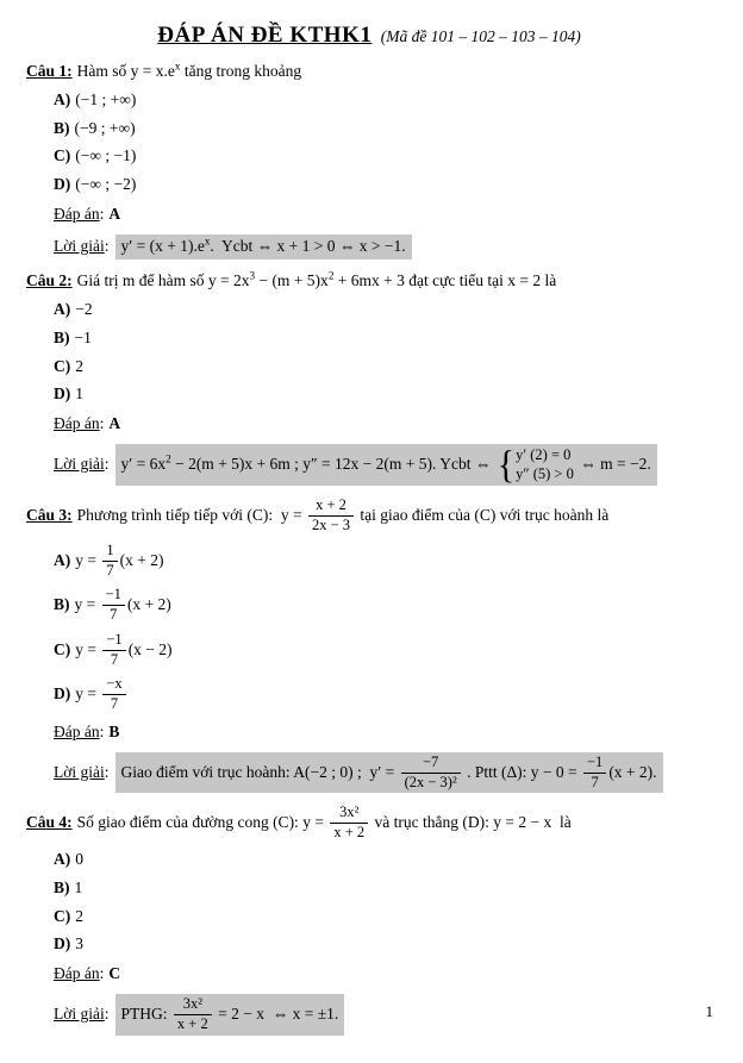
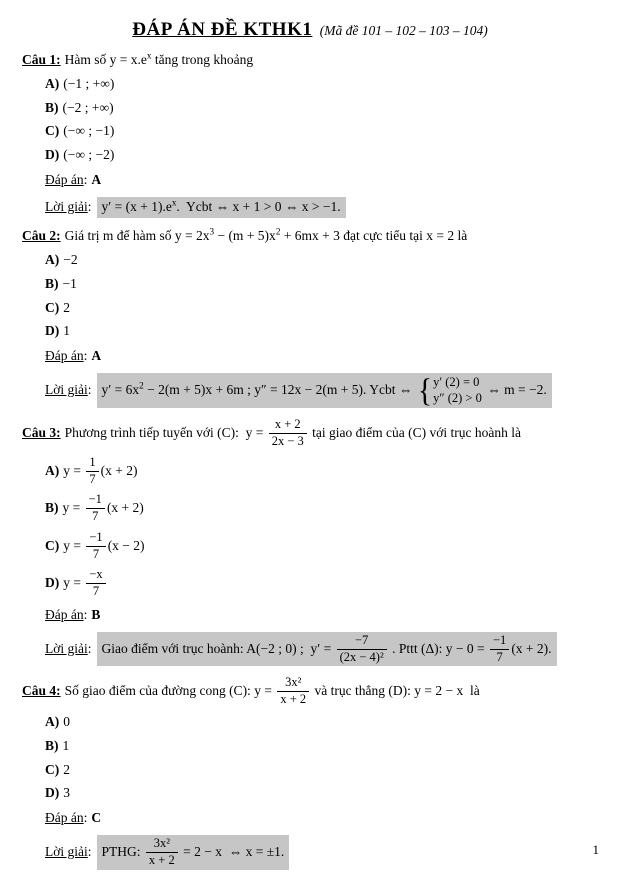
  ĐÁP ÁN ĐỀ KTHK1 (Mã đề 101 – 102 – 103 – 104)
  Câu 1: Hàm số y = x.ex tăng trong khoảng
  A) (−1 ; +∞)
- B) (−9 ; +∞)
+ B) (−2 ; +∞)
  C) (−∞ ; −1)
  D) (−∞ ; −2)
  Đáp án: A
  Lời giải:
  y′ = (x + 1).ex. Ycbt ⇔ x + 1 > 0 ⇔ x > −1.
  Câu 2: Giá trị m để hàm số y = 2x3 − (m + 5)x2 + 6mx + 3 đạt cực tiểu tại x = 2 là
  A) −2
  B) −1
  C) 2
  D) 1
  Đáp án: A
  Lời giải:
  y′ = 6x2 − 2(m + 5)x + 6m ; y″ = 12x − 2(m + 5). Ycbt ⇔
  {
  y′ (2) = 0
- y″ (5) > 0
+ y″ (2) > 0
  ⇔ m = −2.
  Câu 3:
- Phương trình tiếp tiếp với (C): y =
+ Phương trình tiếp tuyến với (C): y =
  x + 2
  2x − 3
  tại giao điểm của (C) với trục hoành là
  A)
  y =
  1
  7
  (x + 2)
  B)
  y =
  −1
  7
  (x + 2)
  C)
  y =
  −1
  7
  (x − 2)
  D)
  y =
  −x
  7
  Đáp án: B
  Lời giải:
  Giao điểm với trục hoành: A(−2 ; 0) ; y′ =
  −7
- (2x − 3)²
+ (2x − 4)²
  . Pttt (Δ): y − 0 =
  −1
  7
  (x + 2).
  Câu 4:
  Số giao điểm của đường cong (C): y =
  3x²
  x + 2
  và trục thẳng (D): y = 2 − x là
  A) 0
  B) 1
  C) 2
  D) 3
  Đáp án: C
  Lời giải:
  PTHG:
  3x²
  x + 2
  = 2 − x ⇔ x = ±1.
  1
